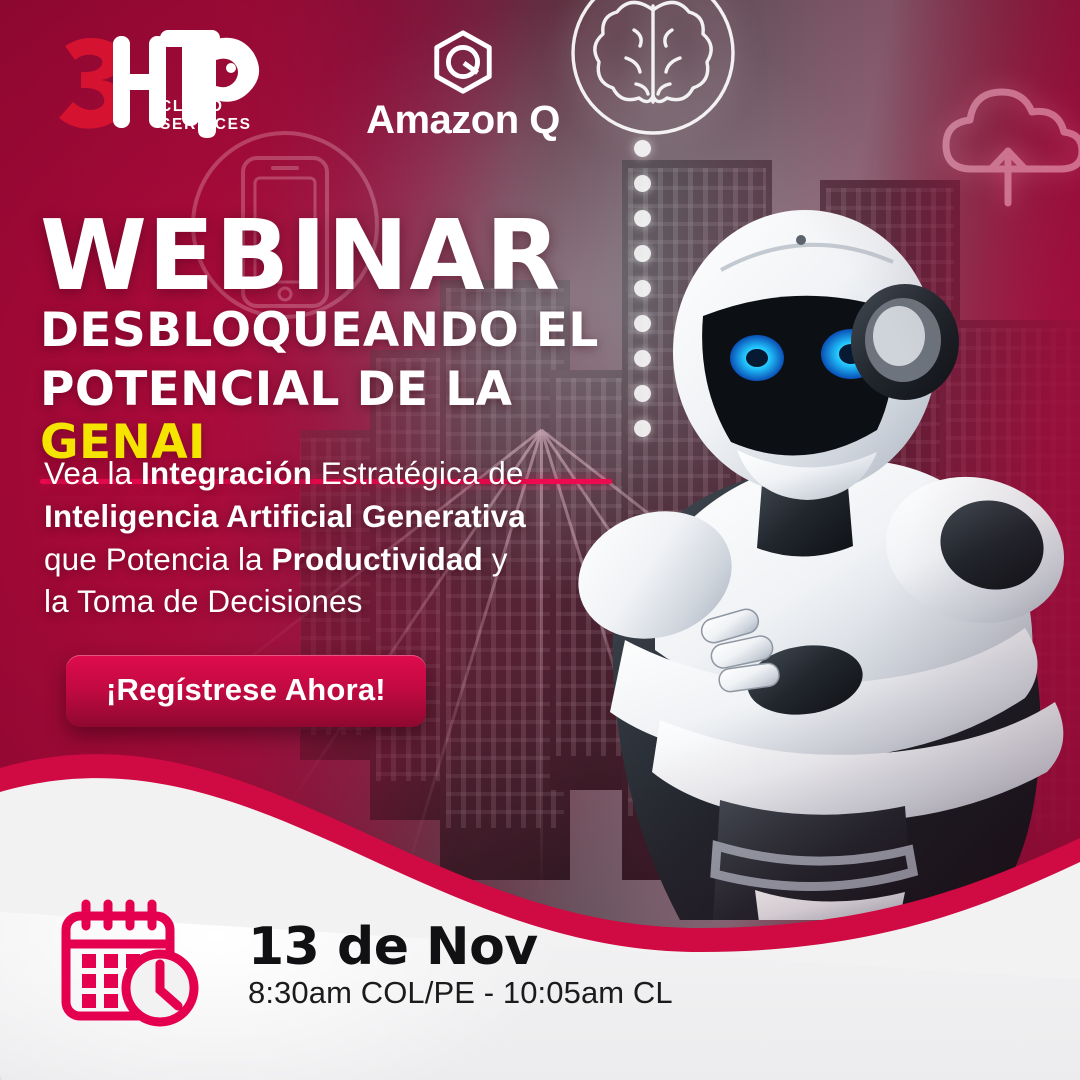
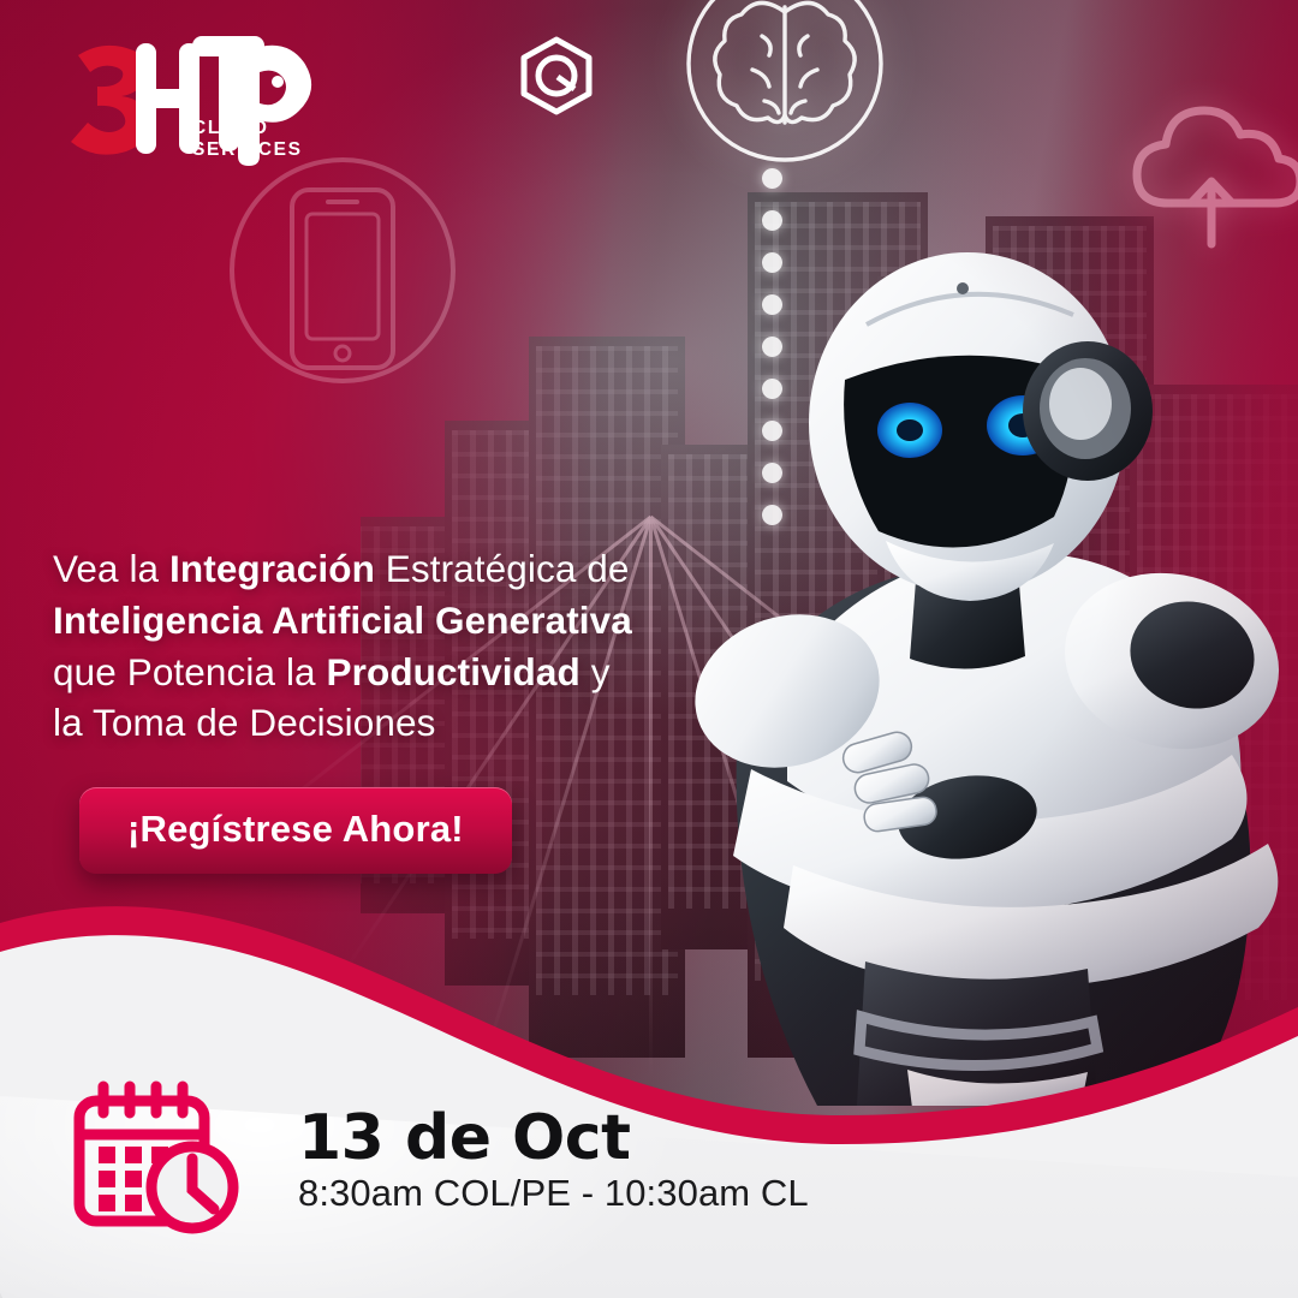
  CLOUD SERVICES
- Amazon Q
- WEBINAR
- DESBLOQUEANDO EL
- POTENCIAL DE LA GENAI
  Vea la Integración Estratégica de
  Inteligencia Artificial Generativa
  que Potencia la Productividad y
  la Toma de Decisiones
  ¡Regístrese Ahora!
- 13 de Nov
+ 13 de Oct
- 8:30am COL/PE - 10:05am CL
+ 8:30am COL/PE - 10:30am CL
